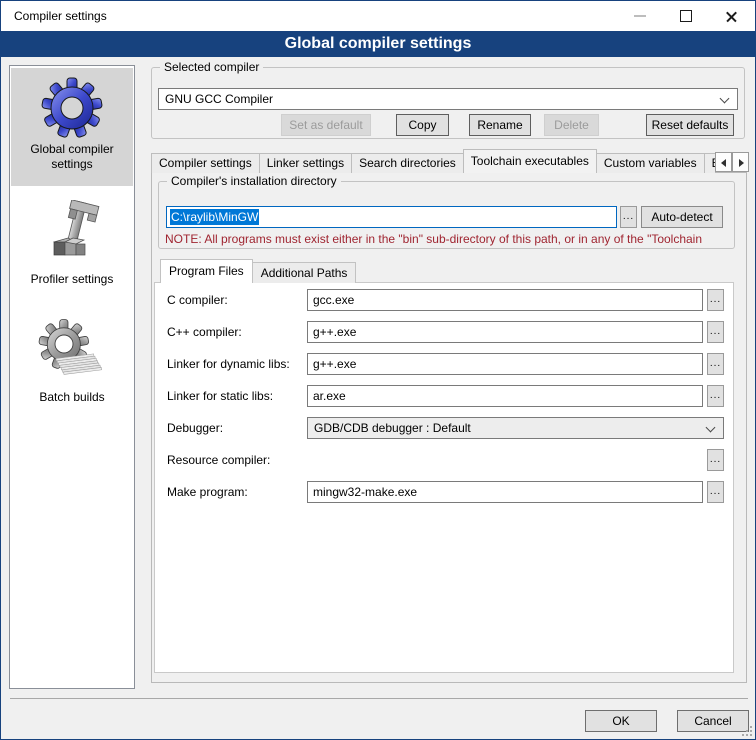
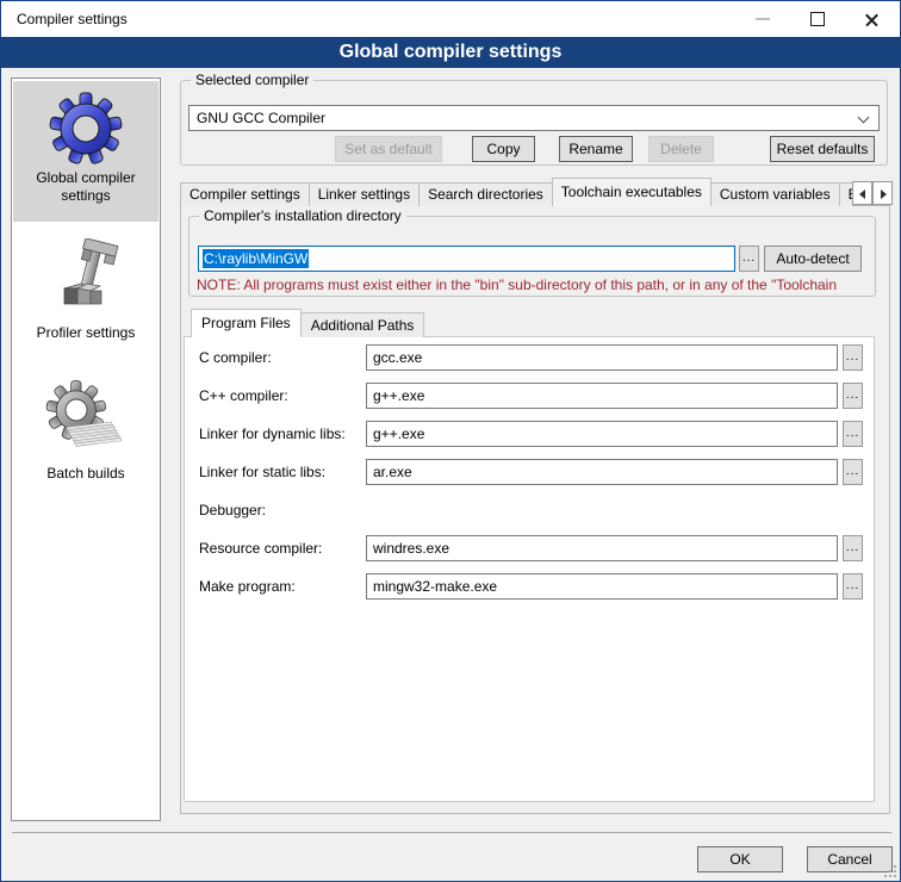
  Compiler settings
  Global compiler settings
  Global compiler settings
  Profiler settings
  Batch builds
  Selected compiler
  GNU GCC Compiler
  Set as default
  Copy
  Rename
  Delete
  Reset defaults
  Compiler settings
  Linker settings
  Search directories
  Toolchain executables
  Custom variables
  Compiler's installation directory
  C:\raylib\MinGW
  ...
  Auto-detect
  NOTE: All programs must exist either in the "bin" sub-directory of this path, or in any of the "Toolchain
  Program Files
  Additional Paths
  C compiler:
  gcc.exe
  ...
  C++ compiler:
  g++.exe
  ...
  Linker for dynamic libs:
  g++.exe
  ...
  Linker for static libs:
  ar.exe
  ...
  Debugger:
- GDB/CDB debugger : Default
  Resource compiler:
+ windres.exe
  ...
  Make program:
  mingw32-make.exe
  ...
  OK
  Cancel
